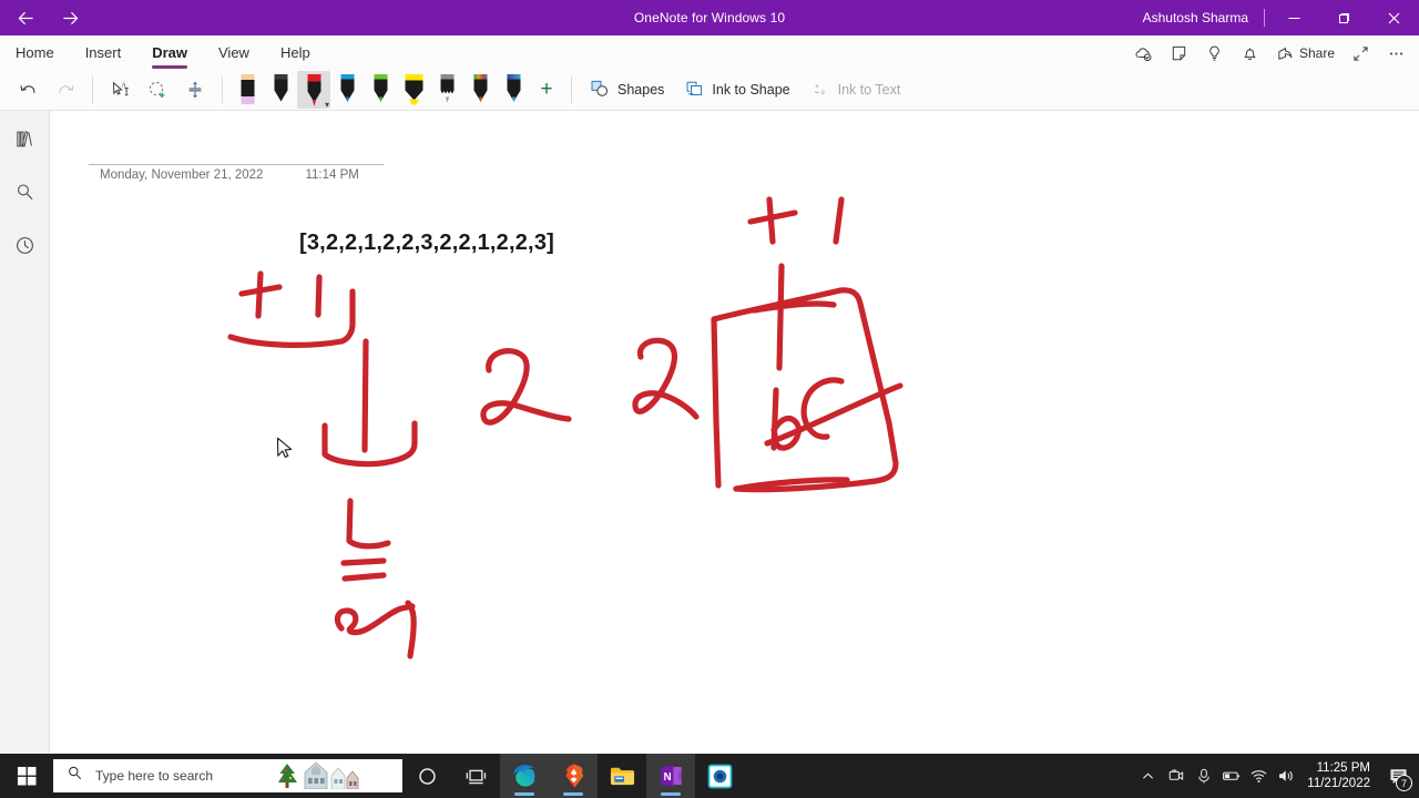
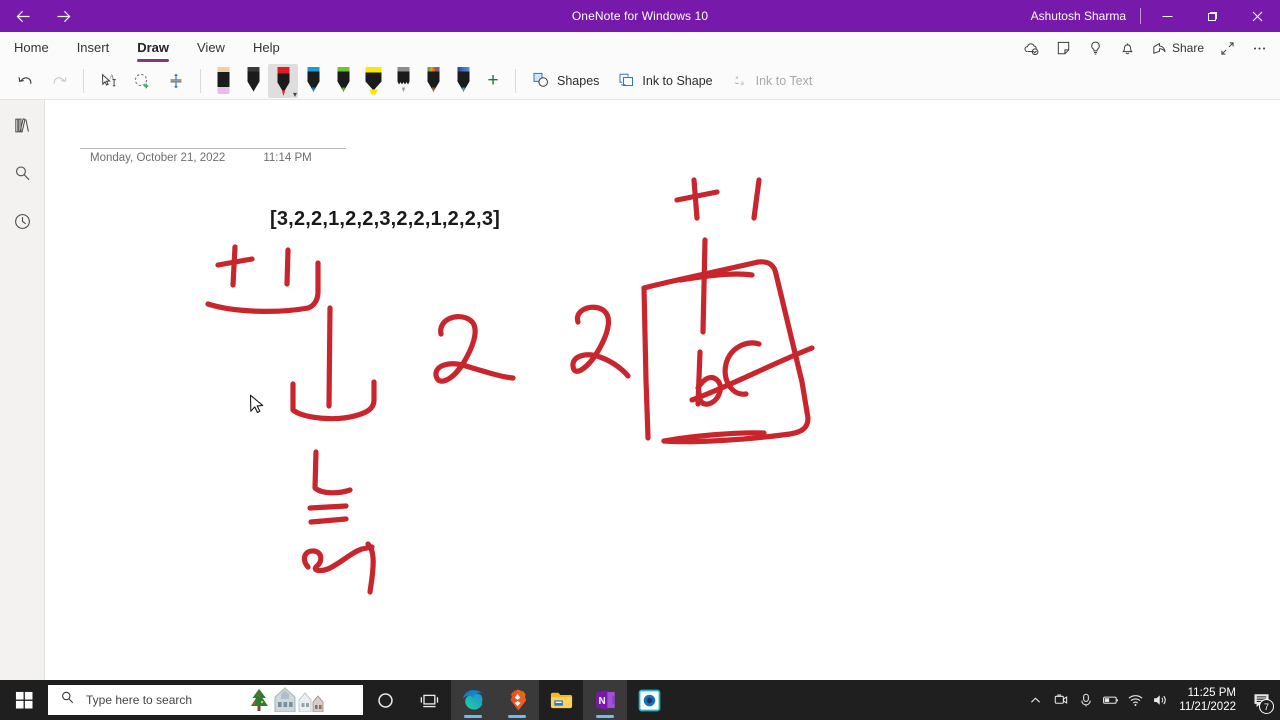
  OneNote for Windows 10
  Ashutosh Sharma
  Home
  Insert
  Draw
  View
  Help
  Share
  ▾
  +
  Shapes
  Ink to Shape
  a
  Ink to Text
- Monday, November 21, 2022
+ Monday, October 21, 2022
  11:14 PM
  [3,2,2,1,2,2,3,2,2,1,2,2,3]
  Type here to search
  N
  11:25 PM
  11/21/2022
  7
